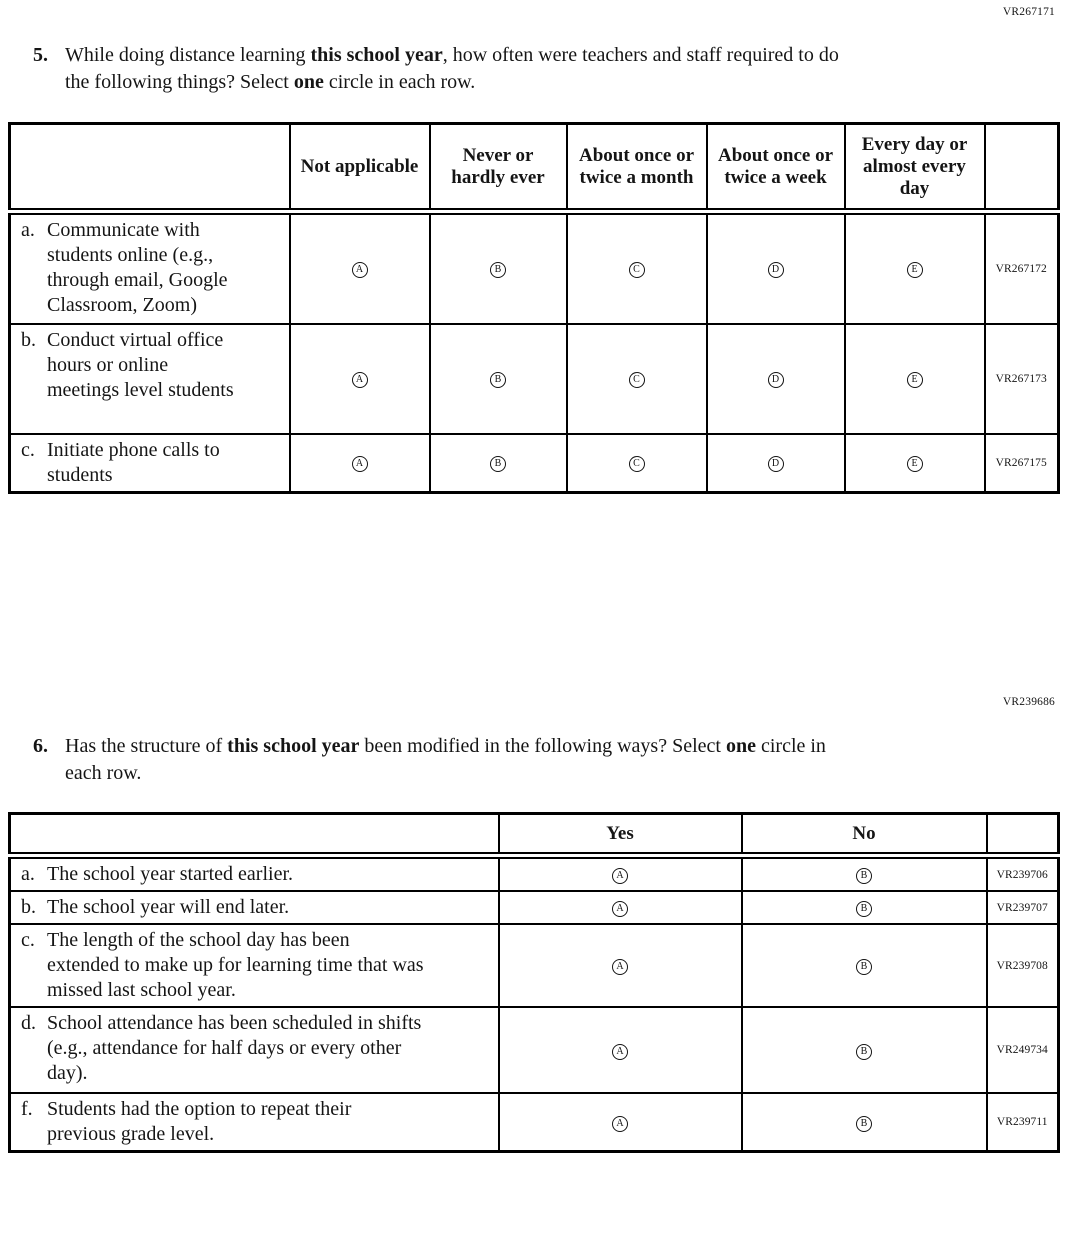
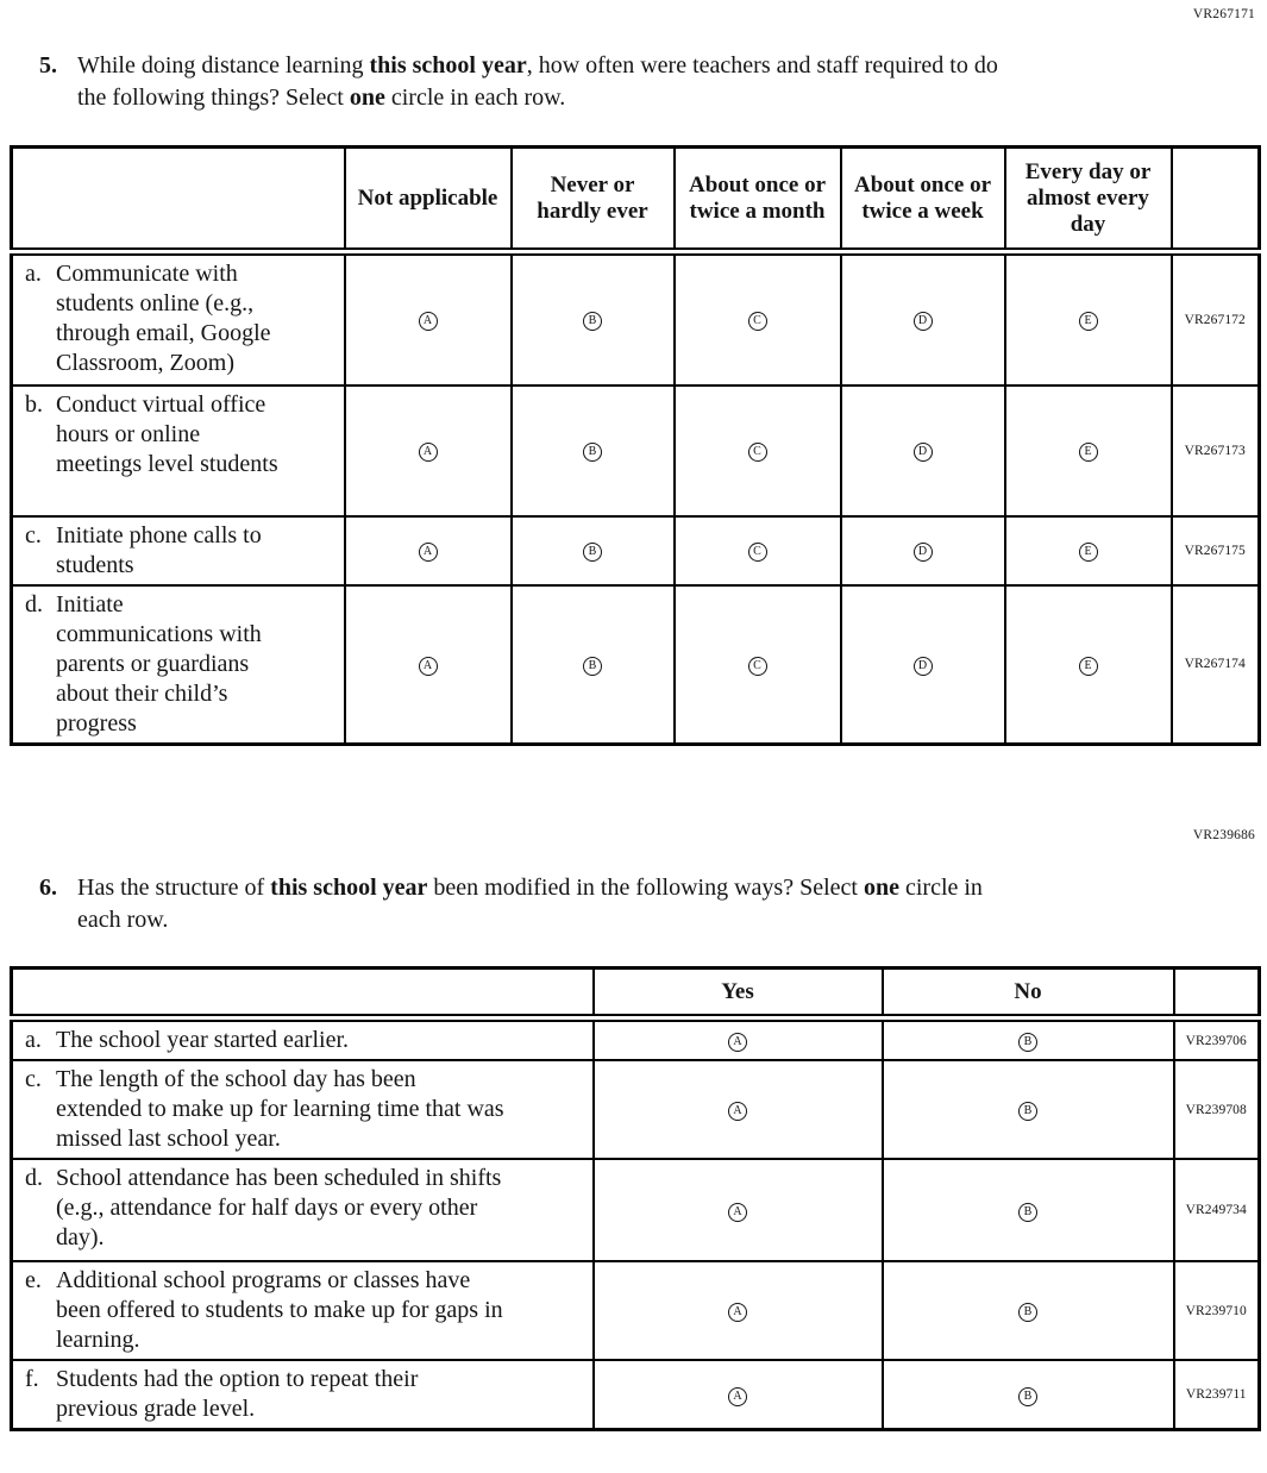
  VR267171
  5.
  While doing distance learning this school year, how often were teachers and staff required to do the following things? Select one circle in each row.
  	Not applicable	Never or hardly ever	About once or twice a month	About once or twice a week	Every day or almost every day
  a. Communicate with students online (e.g., through email, Google Classroom, Zoom)	A	B	C	D	E	VR267172
  b. Conduct virtual office hours or online meetings level students	A	B	C	D	E	VR267173
  c. Initiate phone calls to students	A	B	C	D	E	VR267175
+ d. Initiate communications with parents or guardians about their child’s progress	A	B	C	D	E	VR267174
  VR239686
  6.
  Has the structure of this school year been modified in the following ways? Select one circle in each row.
  	Yes	No
  a. The school year started earlier.	A	B	VR239706
- b. The school year will end later.	A	B	VR239707
  c. The length of the school day has been extended to make up for learning time that was missed last school year.	A	B	VR239708
  d. School attendance has been scheduled in shifts (e.g., attendance for half days or every other day).	A	B	VR249734
+ e. Additional school programs or classes have been offered to students to make up for gaps in learning.	A	B	VR239710
  f. Students had the option to repeat their previous grade level.	A	B	VR239711
